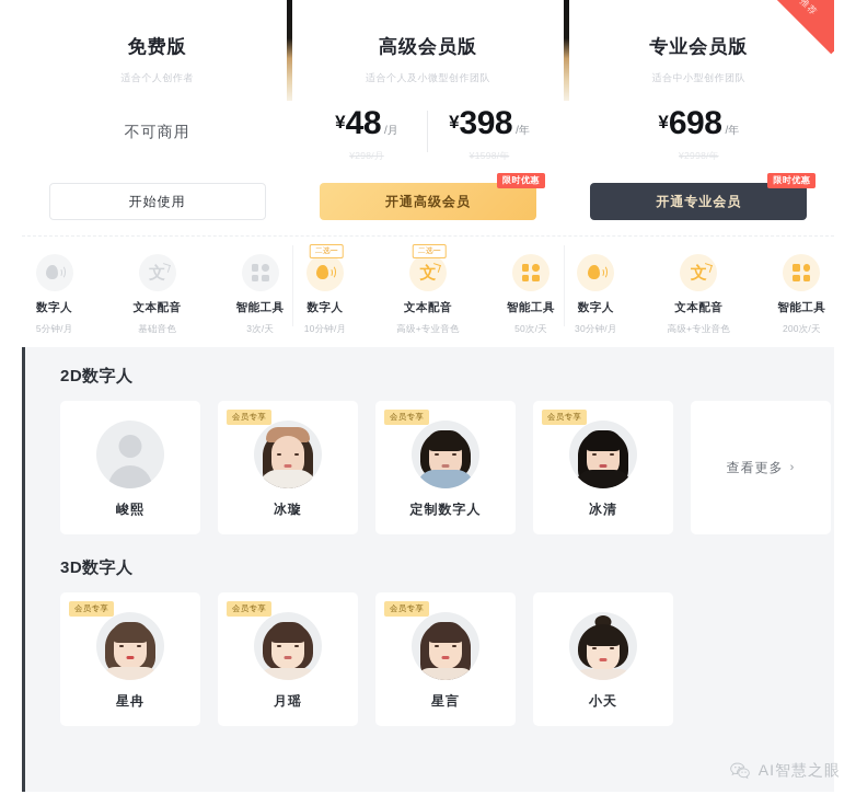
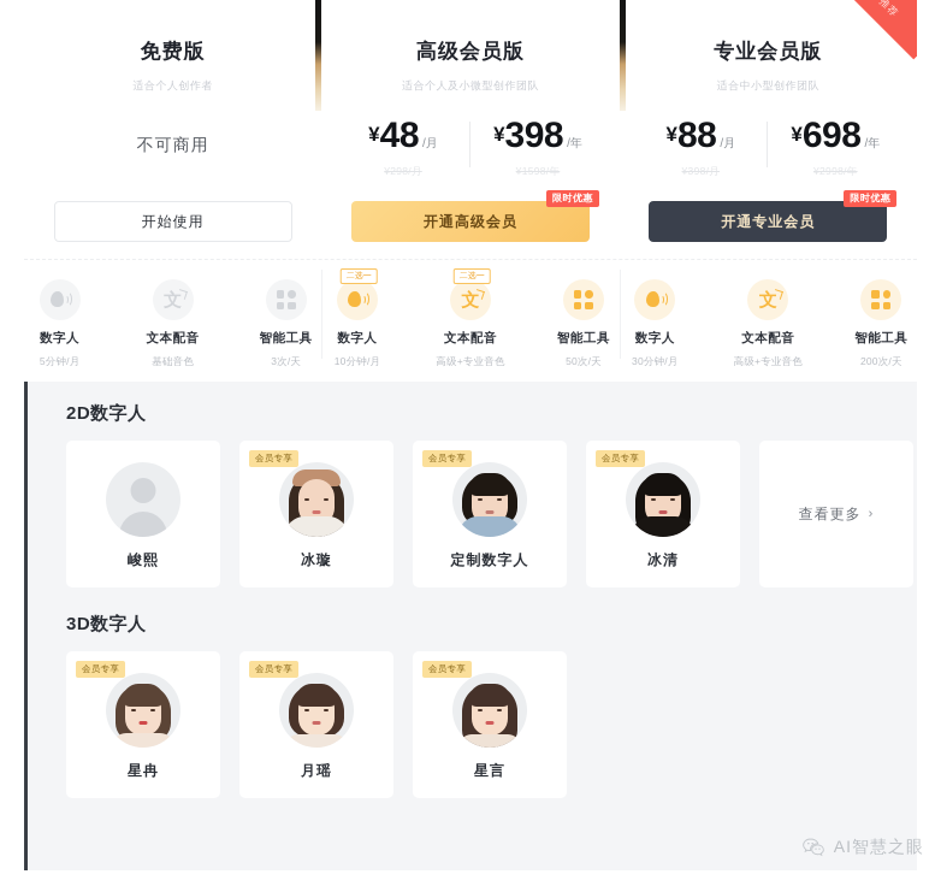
  免费版
  适合个人创作者
  不可商用
  开始使用
  高级会员版
  适合个人及小微型创作团队
  ¥48 /月
  ¥298/月
  ¥398 /年
  ¥1598/年
  开通高级会员
  限时优惠
  专业会员版
  适合中小型创作团队
+ ¥88 /月
+ ¥398/月
  ¥698 /年
  ¥2998/年
  开通专业会员
  限时优惠
  数字人
  5分钟/月
  文
  文本配音
  基础音色
  智能工具
  3次/天
  数字人
  10分钟/月
  文
  文本配音
  高级+专业音色
  智能工具
  50次/天
  数字人
  30分钟/月
  文
  文本配音
  高级+专业音色
  智能工具
  200次/天
  2D数字人
  峻熙
  会员专享
  冰璇
  会员专享
  定制数字人
  会员专享
  冰清
  查看更多
  ›
  3D数字人
  会员专享
  星冉
  会员专享
  月瑶
  会员专享
  星言
- 小天
  AI智慧之眼
